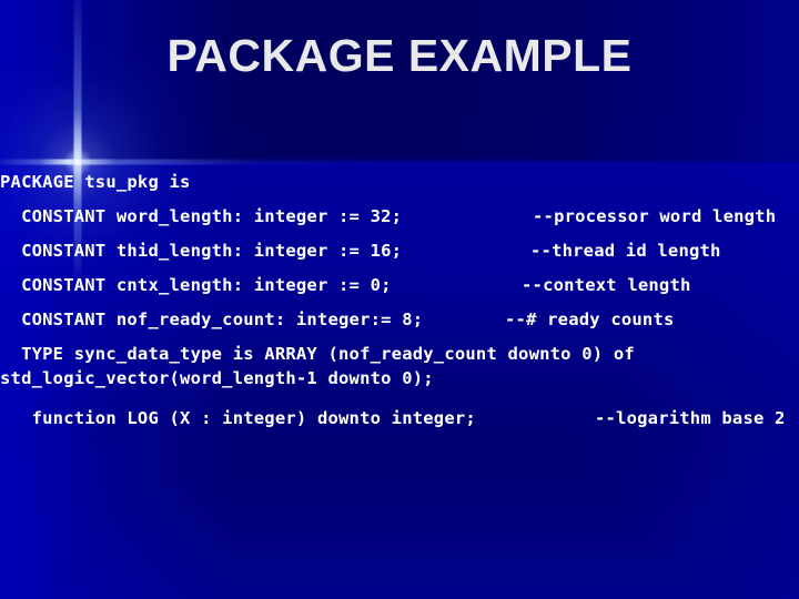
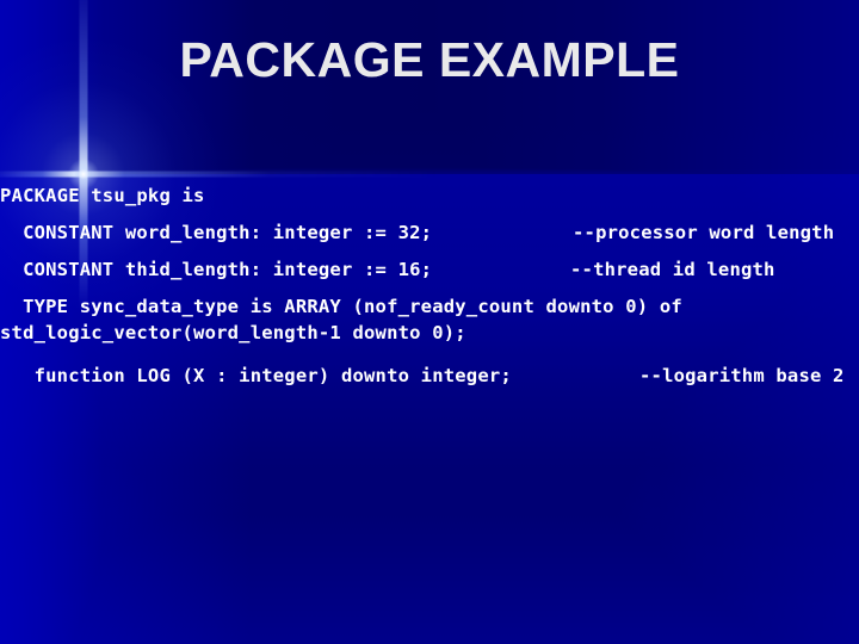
  PACKAGE EXAMPLE
  PACKAGE tsu_pkg is
  CONSTANT word_length: integer := 32;
  --processor word length
  CONSTANT thid_length: integer := 16;
  --thread id length
- CONSTANT cntx_length: integer := 0;
- --context length
- CONSTANT nof_ready_count: integer:= 8;
- --# ready counts
  TYPE sync_data_type is ARRAY (nof_ready_count downto 0) of
  std_logic_vector(word_length-1 downto 0);
  function LOG (X : integer) downto integer;
  --logarithm base 2
